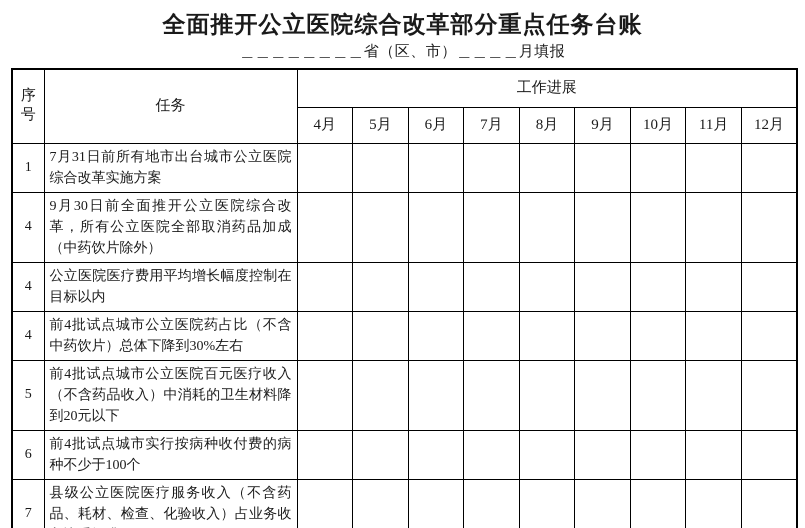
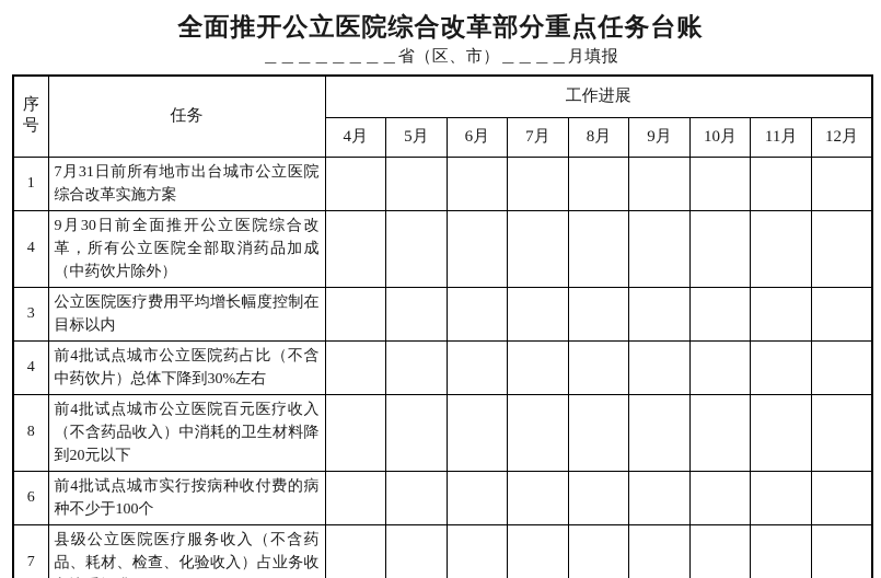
  全面推开公立医院综合改革部分重点任务台账
  ＿＿＿＿＿＿＿＿省（区、市）＿＿＿＿月填报
  序号	任务	工作进展
  4月	5月	6月	7月	8月	9月	10月	11月	12月
  1	7月31日前所有地市出台城市公立医院综合改革实施方案
  4	9月30日前全面推开公立医院综合改革，所有公立医院全部取消药品加成（中药饮片除外）
- 4	公立医院医疗费用平均增长幅度控制在目标以内
+ 3	公立医院医疗费用平均增长幅度控制在目标以内
  4	前4批试点城市公立医院药占比（不含中药饮片）总体下降到30%左右
- 5	前4批试点城市公立医院百元医疗收入（不含药品收入）中消耗的卫生材料降到20元以下
+ 8	前4批试点城市公立医院百元医疗收入（不含药品收入）中消耗的卫生材料降到20元以下
  6	前4批试点城市实行按病种收付费的病种不少于100个
  7	县级公立医院医疗服务收入（不含药品、耗材、检查、化验收入）占业务收
